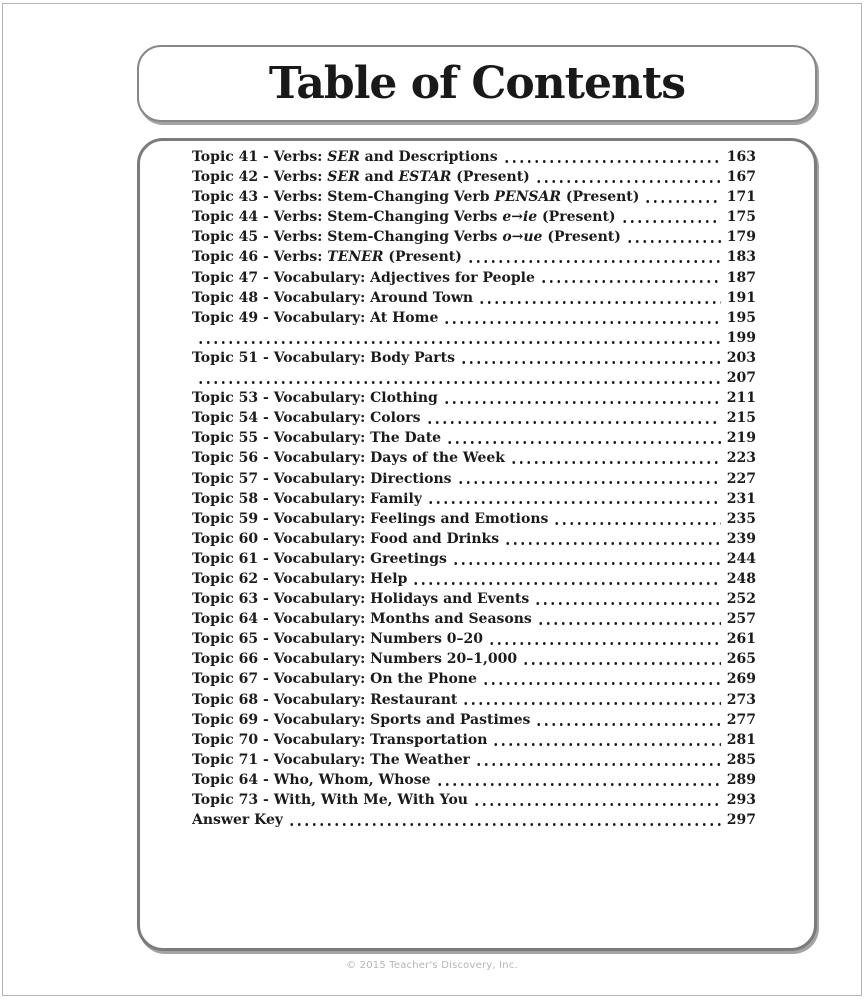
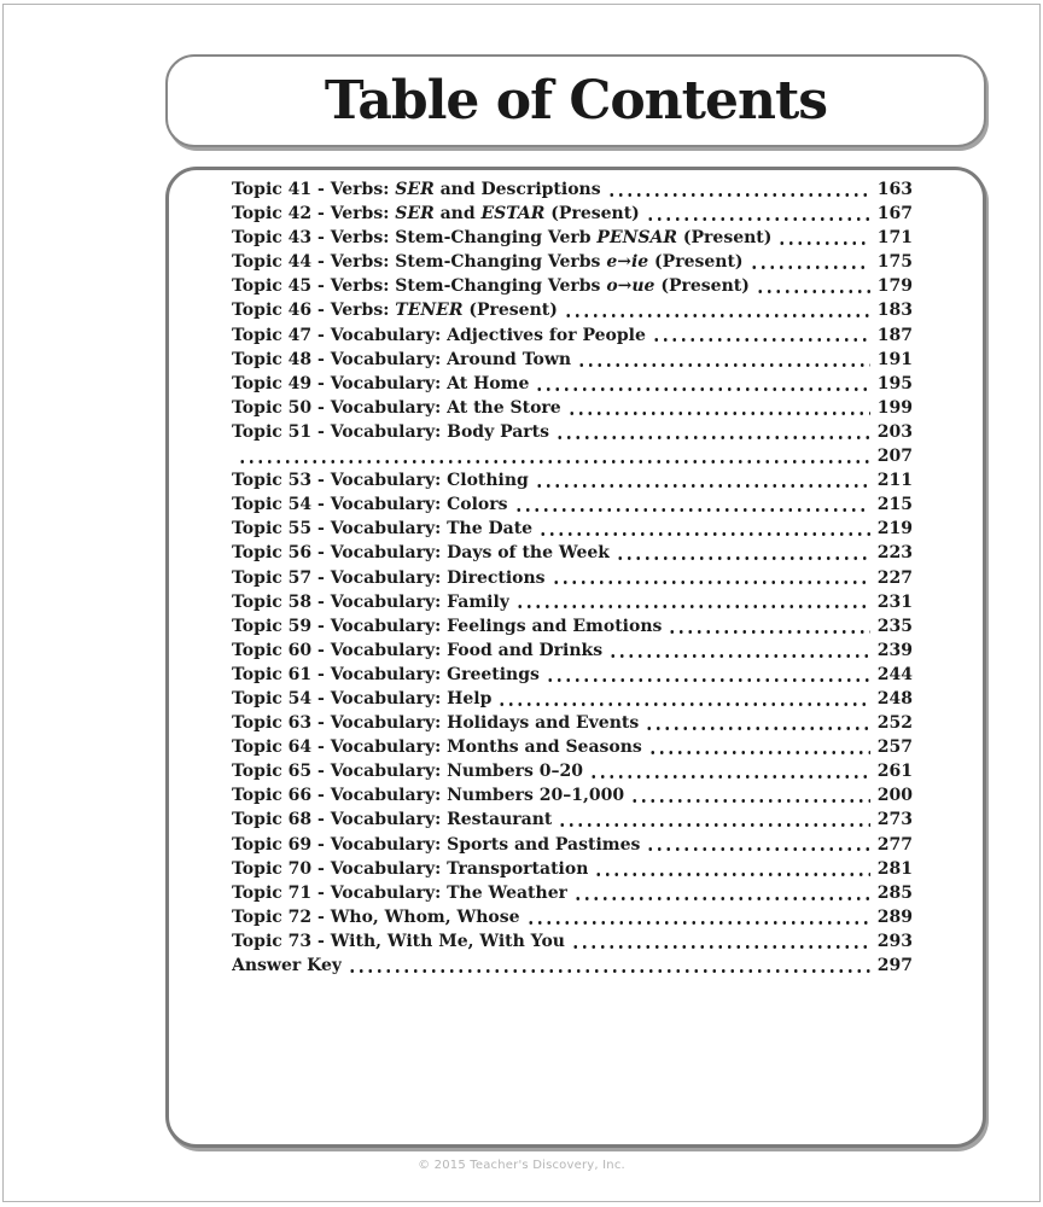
  Table of Contents
  Topic 41 - Verbs: SER and Descriptions
  163
  Topic 42 - Verbs: SER and ESTAR (Present)
  167
  Topic 43 - Verbs: Stem-Changing Verb PENSAR (Present)
  171
  Topic 44 - Verbs: Stem-Changing Verbs e→ie (Present)
  175
  Topic 45 - Verbs: Stem-Changing Verbs o→ue (Present)
  179
  Topic 46 - Verbs: TENER (Present)
  183
  Topic 47 - Vocabulary: Adjectives for People
  187
  Topic 48 - Vocabulary: Around Town
  191
  Topic 49 - Vocabulary: At Home
  195
+ Topic 50 - Vocabulary: At the Store
  199
  Topic 51 - Vocabulary: Body Parts
  203
  207
  Topic 53 - Vocabulary: Clothing
  211
  Topic 54 - Vocabulary: Colors
  215
  Topic 55 - Vocabulary: The Date
  219
  Topic 56 - Vocabulary: Days of the Week
  223
  Topic 57 - Vocabulary: Directions
  227
  Topic 58 - Vocabulary: Family
  231
  Topic 59 - Vocabulary: Feelings and Emotions
  235
  Topic 60 - Vocabulary: Food and Drinks
  239
  Topic 61 - Vocabulary: Greetings
  244
- Topic 62 - Vocabulary: Help
+ Topic 54 - Vocabulary: Help
  248
  Topic 63 - Vocabulary: Holidays and Events
  252
  Topic 64 - Vocabulary: Months and Seasons
  257
  Topic 65 - Vocabulary: Numbers 0–20
  261
  Topic 66 - Vocabulary: Numbers 20–1,000
- 265
+ 200
- Topic 67 - Vocabulary: On the Phone
- 269
  Topic 68 - Vocabulary: Restaurant
  273
  Topic 69 - Vocabulary: Sports and Pastimes
  277
  Topic 70 - Vocabulary: Transportation
  281
  Topic 71 - Vocabulary: The Weather
  285
- Topic 64 - Who, Whom, Whose
+ Topic 72 - Who, Whom, Whose
  289
  Topic 73 - With, With Me, With You
  293
  Answer Key
  297
  © 2015 Teacher's Discovery, Inc.
